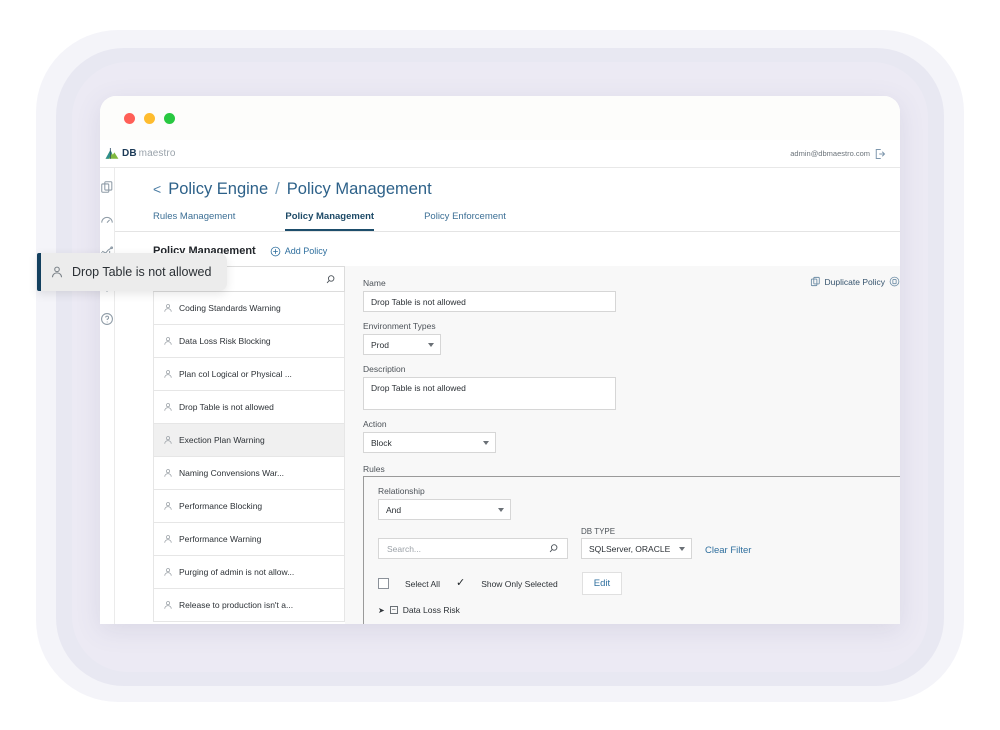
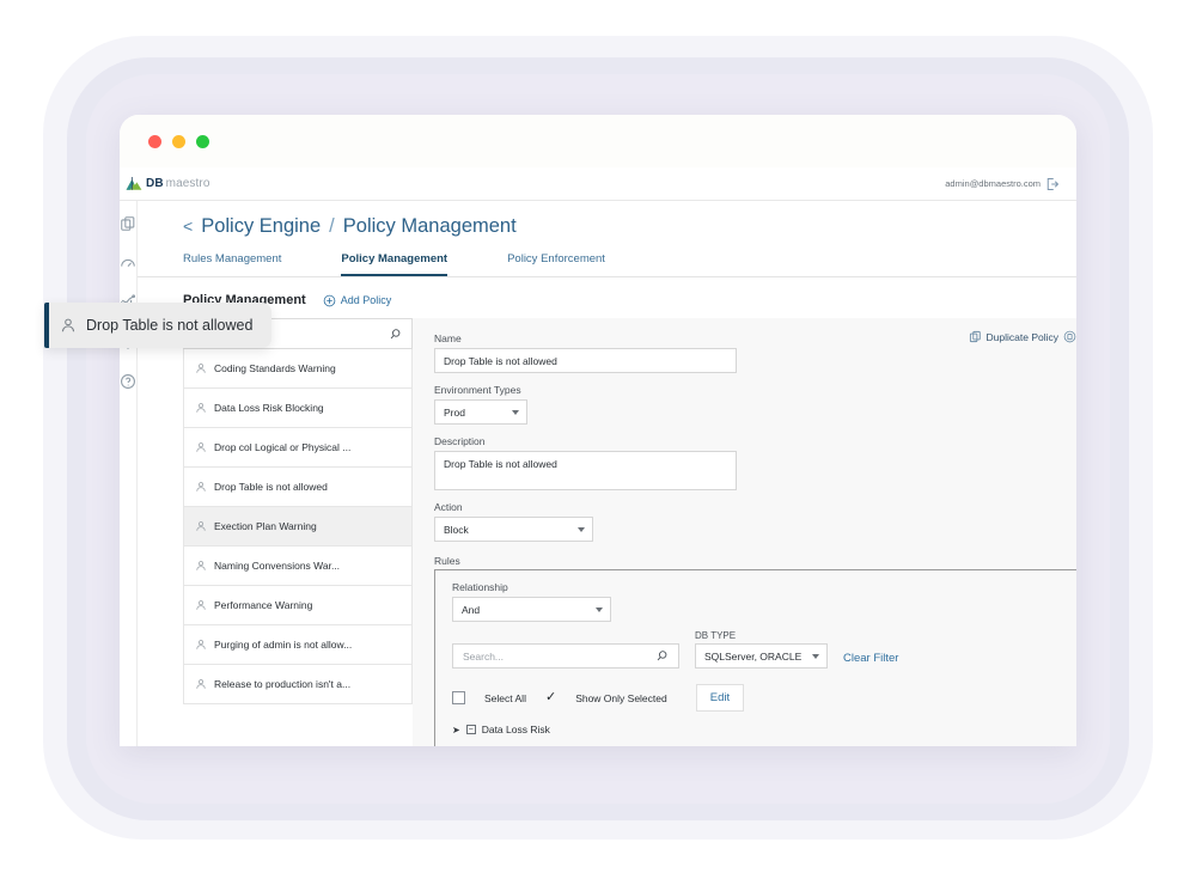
  DB
  maestro
  admin@dbmaestro.com
  <
  Policy Engine
  /
  Policy Management
  Rules Management
  Policy Management
  Policy Enforcement
  Policy Management
  Add Policy
  Coding Standards Warning
  Data Loss Risk Blocking
- Plan col Logical or Physical ...
+ Drop col Logical or Physical ...
  Drop Table is not allowed
  Exection Plan Warning
  Naming Convensions War...
- Performance Blocking
  Performance Warning
  Purging of admin is not allow...
  Release to production isn't a...
  Duplicate Policy
  Name
  Drop Table is not allowed
  Environment Types
  Prod
  Description
  Drop Table is not allowed
  Action
  Block
  Rules
  Relationship
  And
  Search...
  DB TYPE
  SQLServer, ORACLE
  Clear Filter
  Select All
  ✓
  Show Only Selected
  Edit
  ➤
  Data Loss Risk
  Drop Table is not allowed
